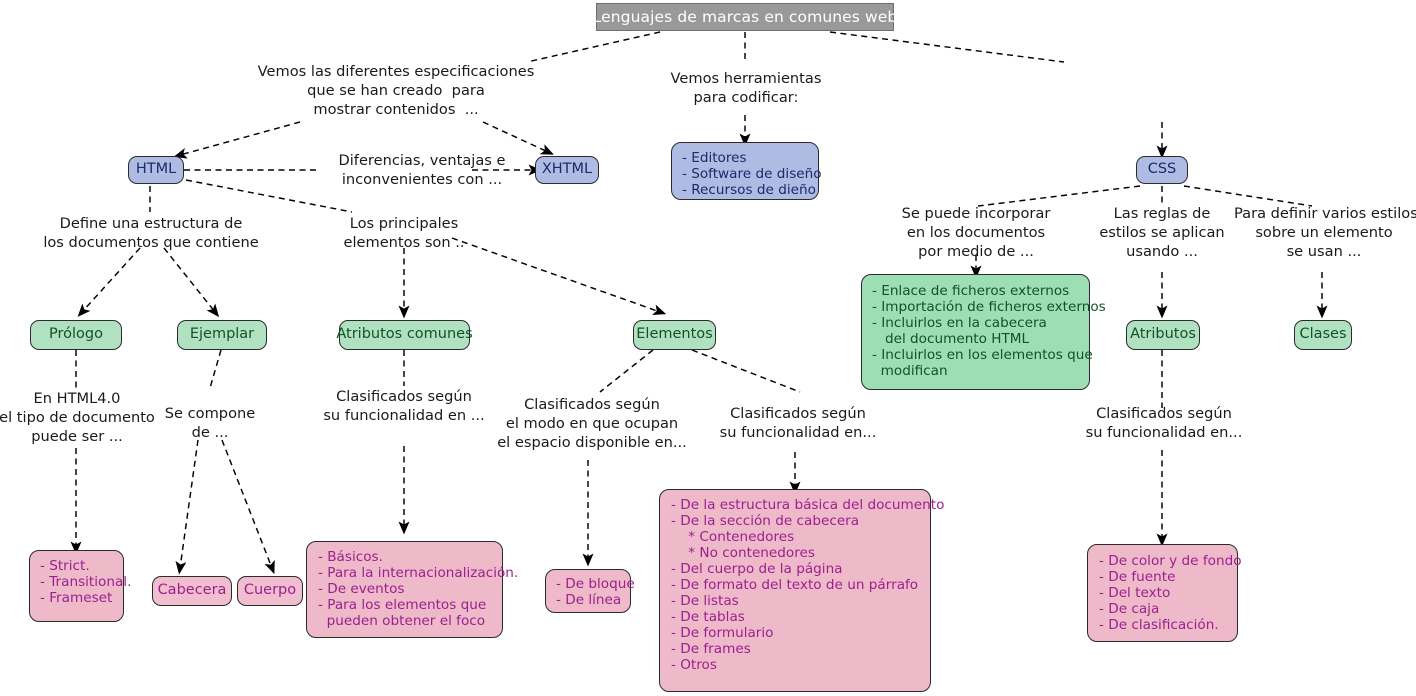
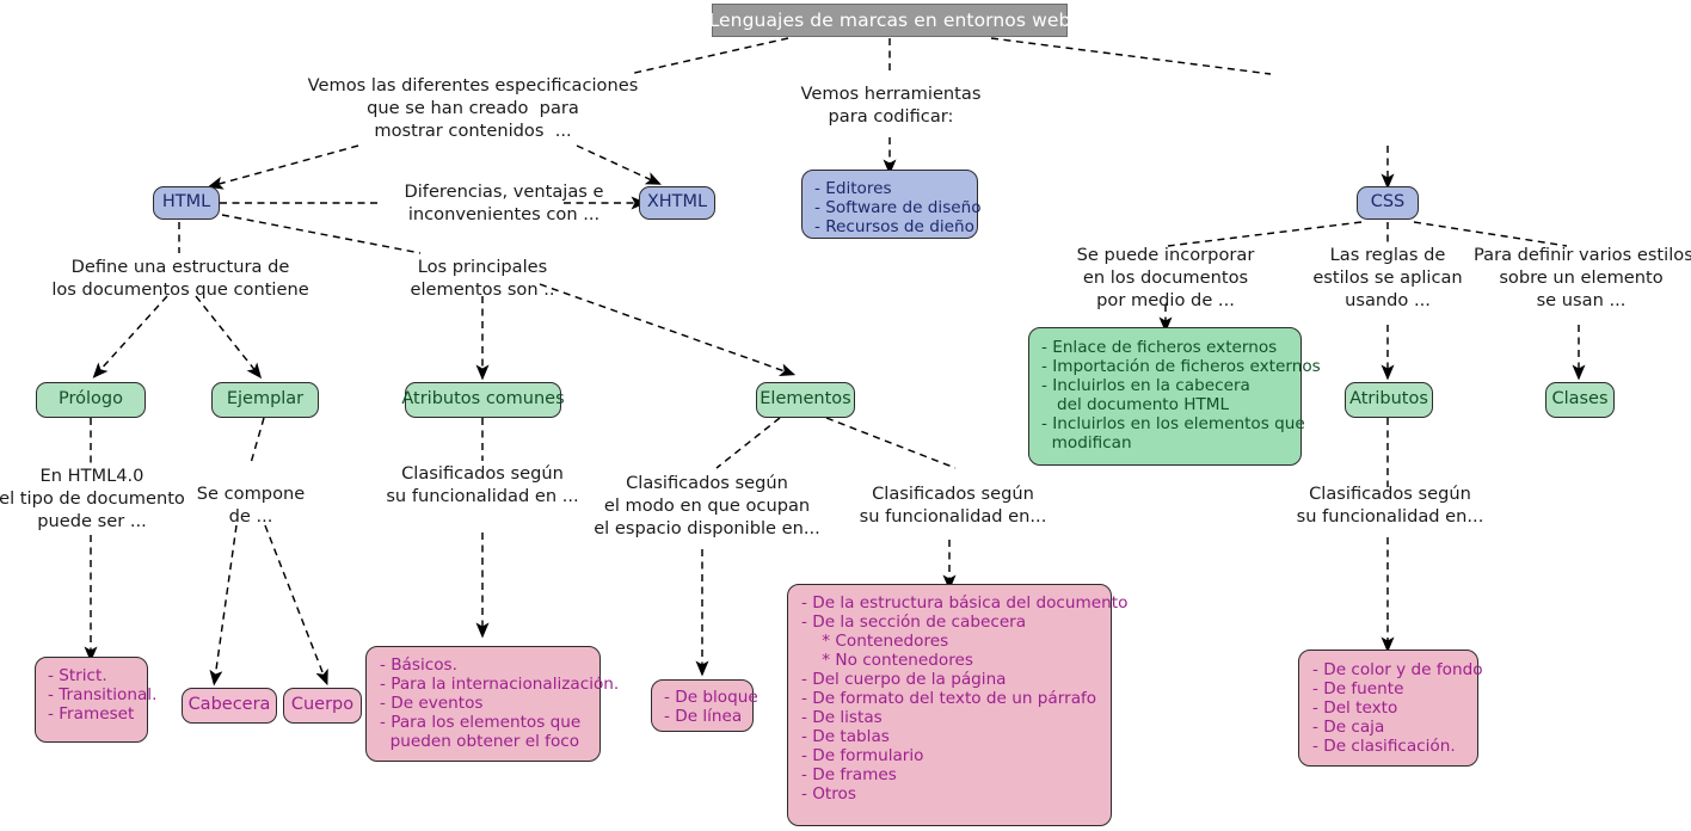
- Lenguajes de marcas en comunes web
+ Lenguajes de marcas en entornos web
  Vemos las diferentes especificaciones
  que se han creado para
  mostrar contenidos ...
  Vemos herramientas
  para codificar:
  Diferencias, ventajas e
  inconvenientes con ...
  Define una estructura de
  los documentos que contiene
  Los principales
  elementos son ..
  Se puede incorporar
  en los documentos
  por medio de ...
  Las reglas de
  estilos se aplican
  usando ...
  Para definir varios estilos
  sobre un elemento
  se usan ...
  En HTML4.0
  el tipo de documento
  puede ser ...
  Se compone
  de ...
  Clasificados según
  su funcionalidad en ...
  Clasificados según
  el modo en que ocupan
  el espacio disponible en...
  Clasificados según
  su funcionalidad en...
  Clasificados según
  su funcionalidad en...
  HTML
  XHTML
  CSS
  - Editores
  - Software de diseño
  - Recursos de dieño
  Prólogo
  Ejemplar
  Atributos comunes
  Elementos
  Atributos
  Clases
  - Enlace de ficheros externos
  - Importación de ficheros externos
  - Incluirlos en la cabecera
  del documento HTML
  - Incluirlos en los elementos que
  modifican
  - Strict.
  - Transitional.
  - Frameset
  Cabecera
  Cuerpo
  - Básicos.
  - Para la internacionalización.
  - De eventos
  - Para los elementos que
  pueden obtener el foco
  - De bloque
  - De línea
  - De la estructura básica del documento
  - De la sección de cabecera
  * Contenedores
  * No contenedores
  - Del cuerpo de la página
  - De formato del texto de un párrafo
  - De listas
  - De tablas
  - De formulario
  - De frames
  - Otros
  - De color y de fondo
  - De fuente
  - Del texto
  - De caja
  - De clasificación.
